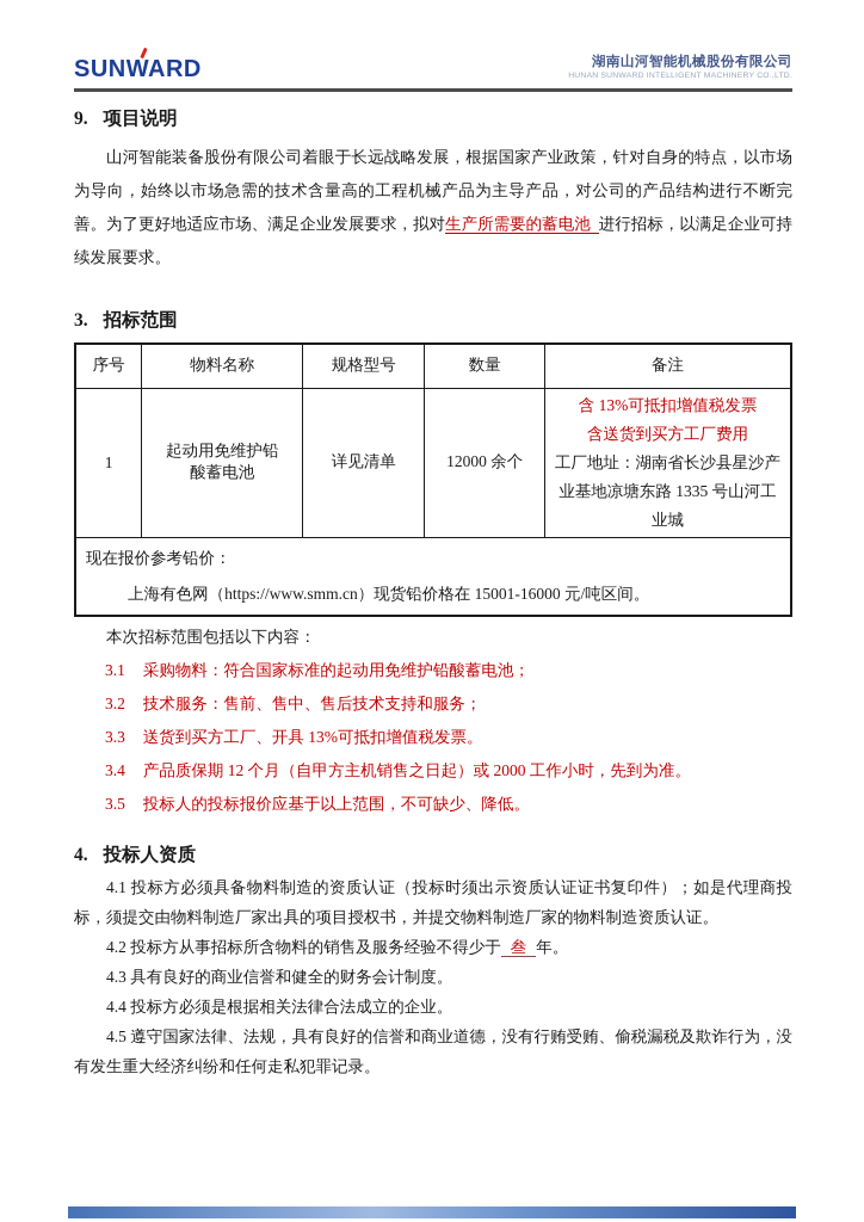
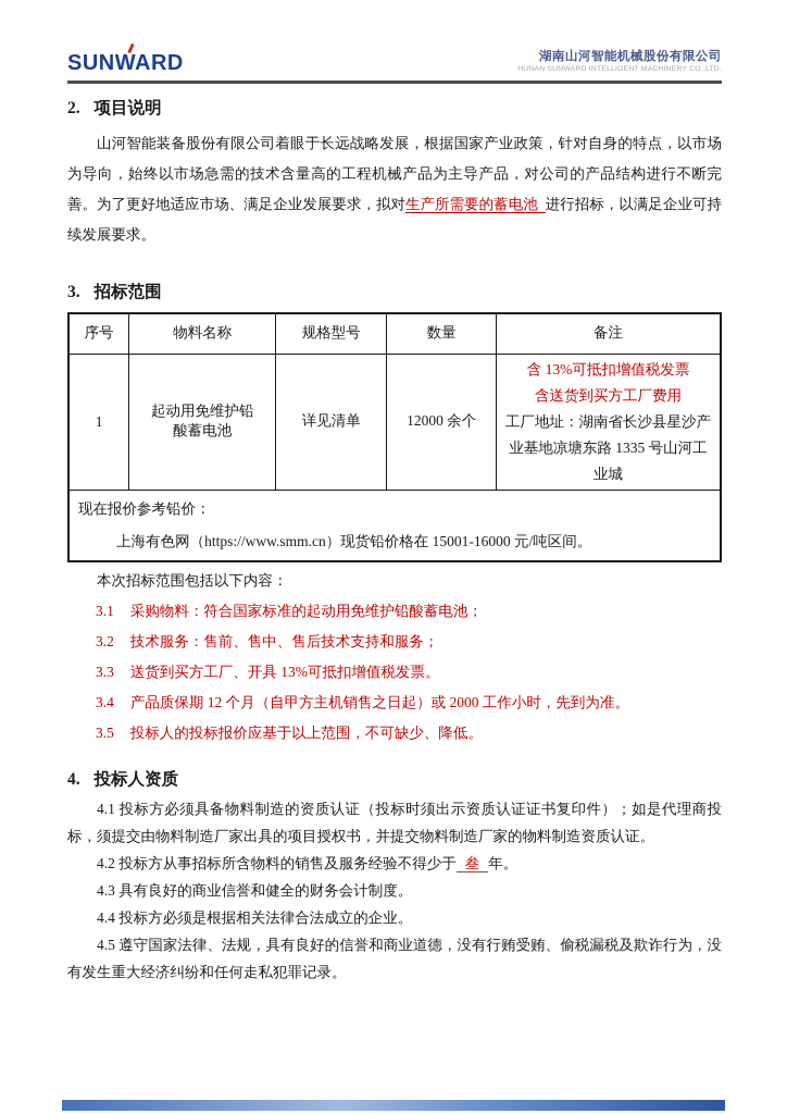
  SUNWARD
  湖南山河智能机械股份有限公司
- 9. 项目说明
+ 2. 项目说明
  山河智能装备股份有限公司着眼于长远战略发展，根据国家产业政策，针对自身的特点，以市场为导向，始终以市场急需的技术含量高的工程机械产品为主导产品，对公司的产品结构进行不断完善。为了更好地适应市场、满足企业发展要求，拟对生产所需要的蓄电池 进行招标，以满足企业可持续发展要求。
  3. 招标范围
  序号	物料名称	规格型号	数量	备注
  1	起动用免维护铅酸蓄电池	详见清单	12000 余个	含 13%可抵扣增值税发票 含送货到买方工厂费用 工厂地址：湖南省长沙县星沙产业基地凉塘东路 1335 号山河工业城
  现在报价参考铅价： 上海有色网（https://www.smm.cn）现货铅价格在 15001-16000 元/吨区间。
  本次招标范围包括以下内容：
  3.1 采购物料：符合国家标准的起动用免维护铅酸蓄电池；
  3.2 技术服务：售前、售中、售后技术支持和服务；
  3.3 送货到买方工厂、开具 13%可抵扣增值税发票。
  3.4 产品质保期 12 个月（自甲方主机销售之日起）或 2000 工作小时，先到为准。
  3.5 投标人的投标报价应基于以上范围，不可缺少、降低。
  4. 投标人资质
  4.1 投标方必须具备物料制造的资质认证（投标时须出示资质认证证书复印件）；如是代理商投标，须提交由物料制造厂家出具的项目授权书，并提交物料制造厂家的物料制造资质认证。
  4.2 投标方从事招标所含物料的销售及服务经验不得少于 叁 年。
  4.3 具有良好的商业信誉和健全的财务会计制度。
  4.4 投标方必须是根据相关法律合法成立的企业。
  4.5 遵守国家法律、法规，具有良好的信誉和商业道德，没有行贿受贿、偷税漏税及欺诈行为，没有发生重大经济纠纷和任何走私犯罪记录。
